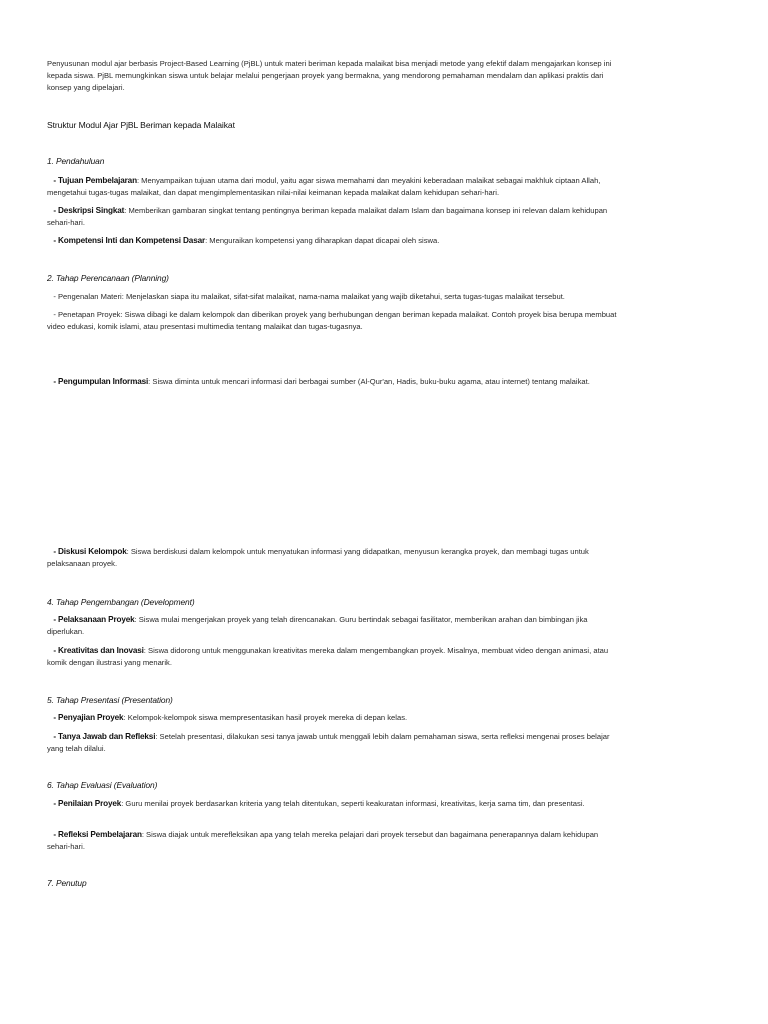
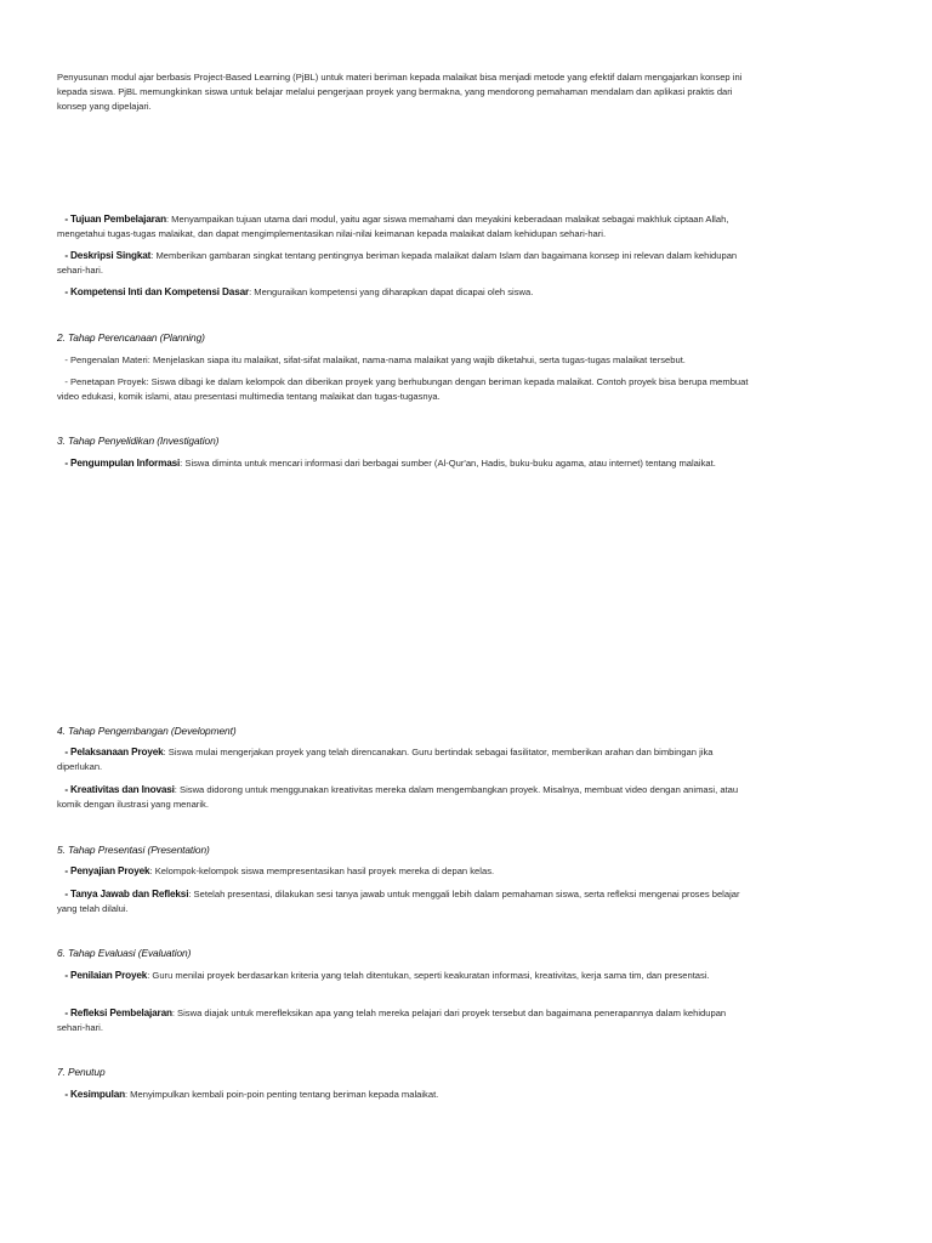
  Penyusunan modul ajar berbasis Project-Based Learning (PjBL) untuk materi beriman kepada malaikat bisa menjadi metode yang efektif dalam mengajarkan konsep ini kepada siswa. PjBL memungkinkan siswa untuk belajar melalui pengerjaan proyek yang bermakna, yang mendorong pemahaman mendalam dan aplikasi praktis dari konsep yang dipelajari.
- Struktur Modul Ajar PjBL Beriman kepada Malaikat
- 1. Pendahuluan
  - Tujuan Pembelajaran: Menyampaikan tujuan utama dari modul, yaitu agar siswa memahami dan meyakini keberadaan malaikat sebagai makhluk ciptaan Allah, mengetahui tugas-tugas malaikat, dan dapat mengimplementasikan nilai-nilai keimanan kepada malaikat dalam kehidupan sehari-hari.
  - Deskripsi Singkat: Memberikan gambaran singkat tentang pentingnya beriman kepada malaikat dalam Islam dan bagaimana konsep ini relevan dalam kehidupan sehari-hari.
  - Kompetensi Inti dan Kompetensi Dasar: Menguraikan kompetensi yang diharapkan dapat dicapai oleh siswa.
  2. Tahap Perencanaan (Planning)
  - Pengenalan Materi: Menjelaskan siapa itu malaikat, sifat-sifat malaikat, nama-nama malaikat yang wajib diketahui, serta tugas-tugas malaikat tersebut.
  - Penetapan Proyek: Siswa dibagi ke dalam kelompok dan diberikan proyek yang berhubungan dengan beriman kepada malaikat. Contoh proyek bisa berupa membuat video edukasi, komik islami, atau presentasi multimedia tentang malaikat dan tugas-tugasnya.
+ 3. Tahap Penyelidikan (Investigation)
  - Pengumpulan Informasi: Siswa diminta untuk mencari informasi dari berbagai sumber (Al-Qur'an, Hadis, buku-buku agama, atau internet) tentang malaikat.
- - Diskusi Kelompok: Siswa berdiskusi dalam kelompok untuk menyatukan informasi yang didapatkan, menyusun kerangka proyek, dan membagi tugas untuk pelaksanaan proyek.
  4. Tahap Pengembangan (Development)
  - Pelaksanaan Proyek: Siswa mulai mengerjakan proyek yang telah direncanakan. Guru bertindak sebagai fasilitator, memberikan arahan dan bimbingan jika diperlukan.
  - Kreativitas dan Inovasi: Siswa didorong untuk menggunakan kreativitas mereka dalam mengembangkan proyek. Misalnya, membuat video dengan animasi, atau komik dengan ilustrasi yang menarik.
  5. Tahap Presentasi (Presentation)
  - Penyajian Proyek: Kelompok-kelompok siswa mempresentasikan hasil proyek mereka di depan kelas.
  - Tanya Jawab dan Refleksi: Setelah presentasi, dilakukan sesi tanya jawab untuk menggali lebih dalam pemahaman siswa, serta refleksi mengenai proses belajar yang telah dilalui.
  6. Tahap Evaluasi (Evaluation)
  - Penilaian Proyek: Guru menilai proyek berdasarkan kriteria yang telah ditentukan, seperti keakuratan informasi, kreativitas, kerja sama tim, dan presentasi.
  - Refleksi Pembelajaran: Siswa diajak untuk merefleksikan apa yang telah mereka pelajari dari proyek tersebut dan bagaimana penerapannya dalam kehidupan sehari-hari.
  7. Penutup
+ - Kesimpulan: Menyimpulkan kembali poin-poin penting tentang beriman kepada malaikat.
